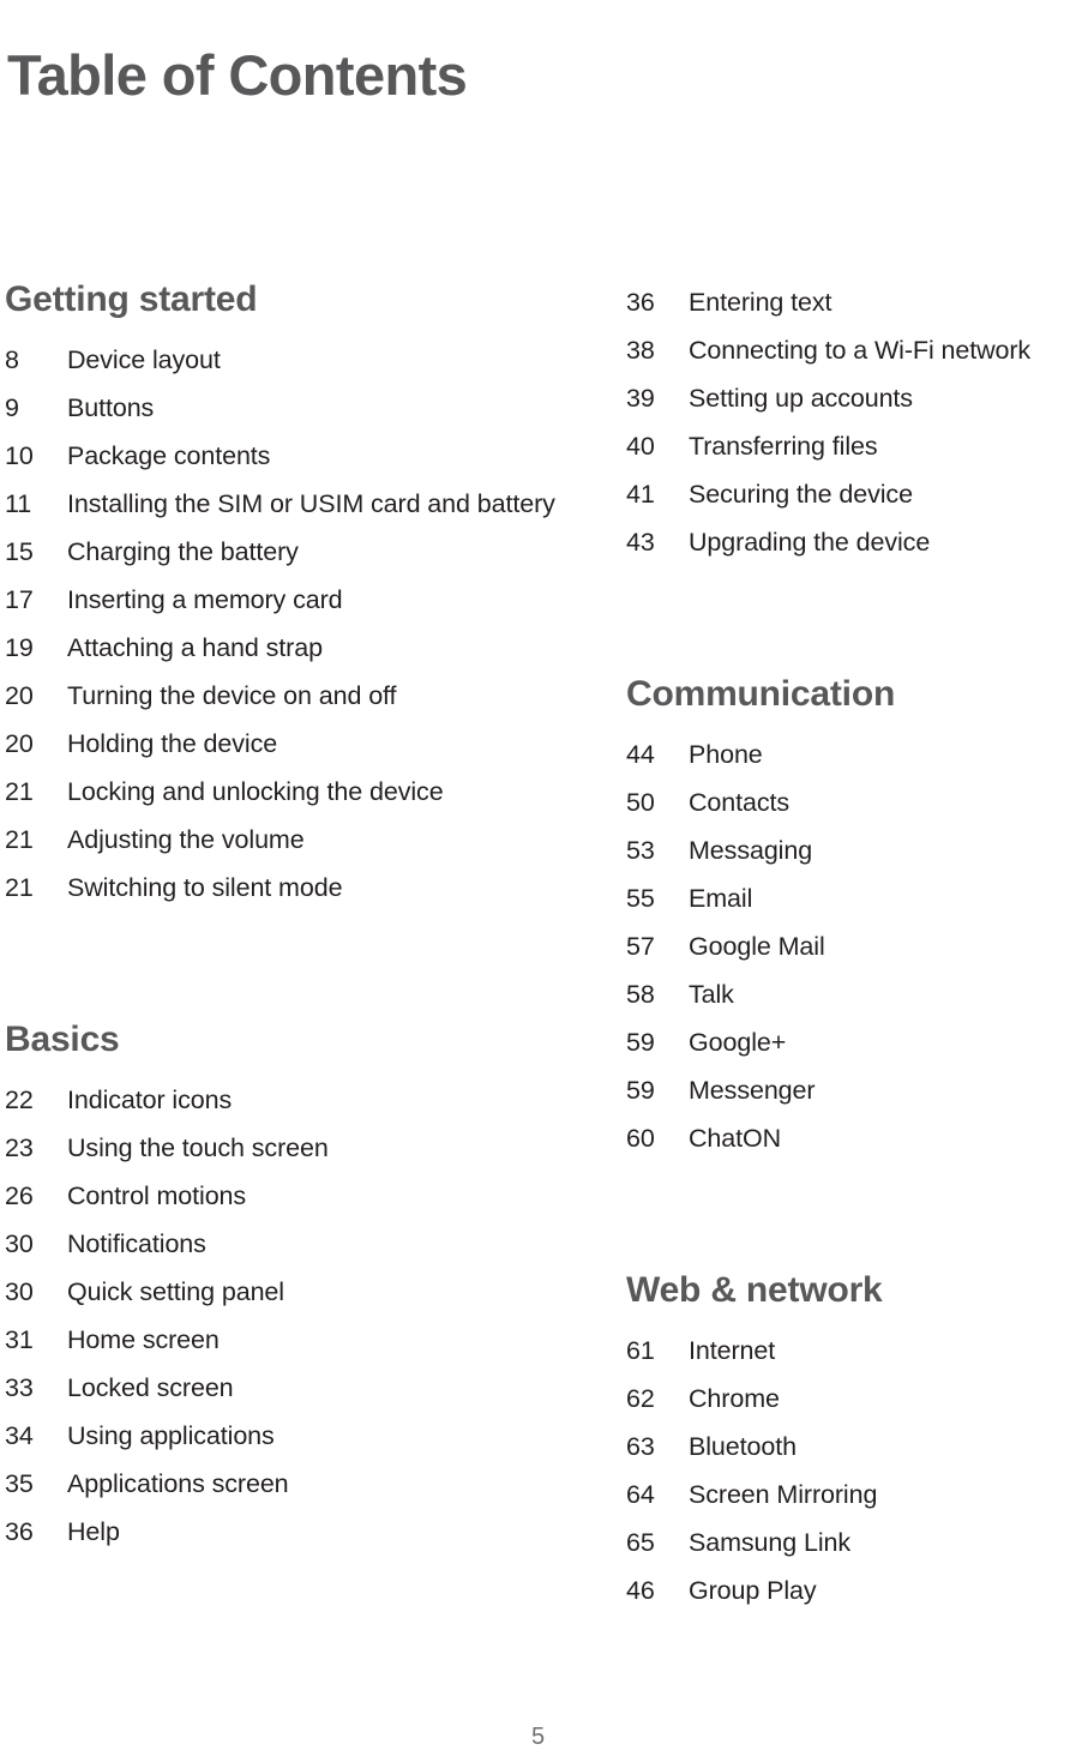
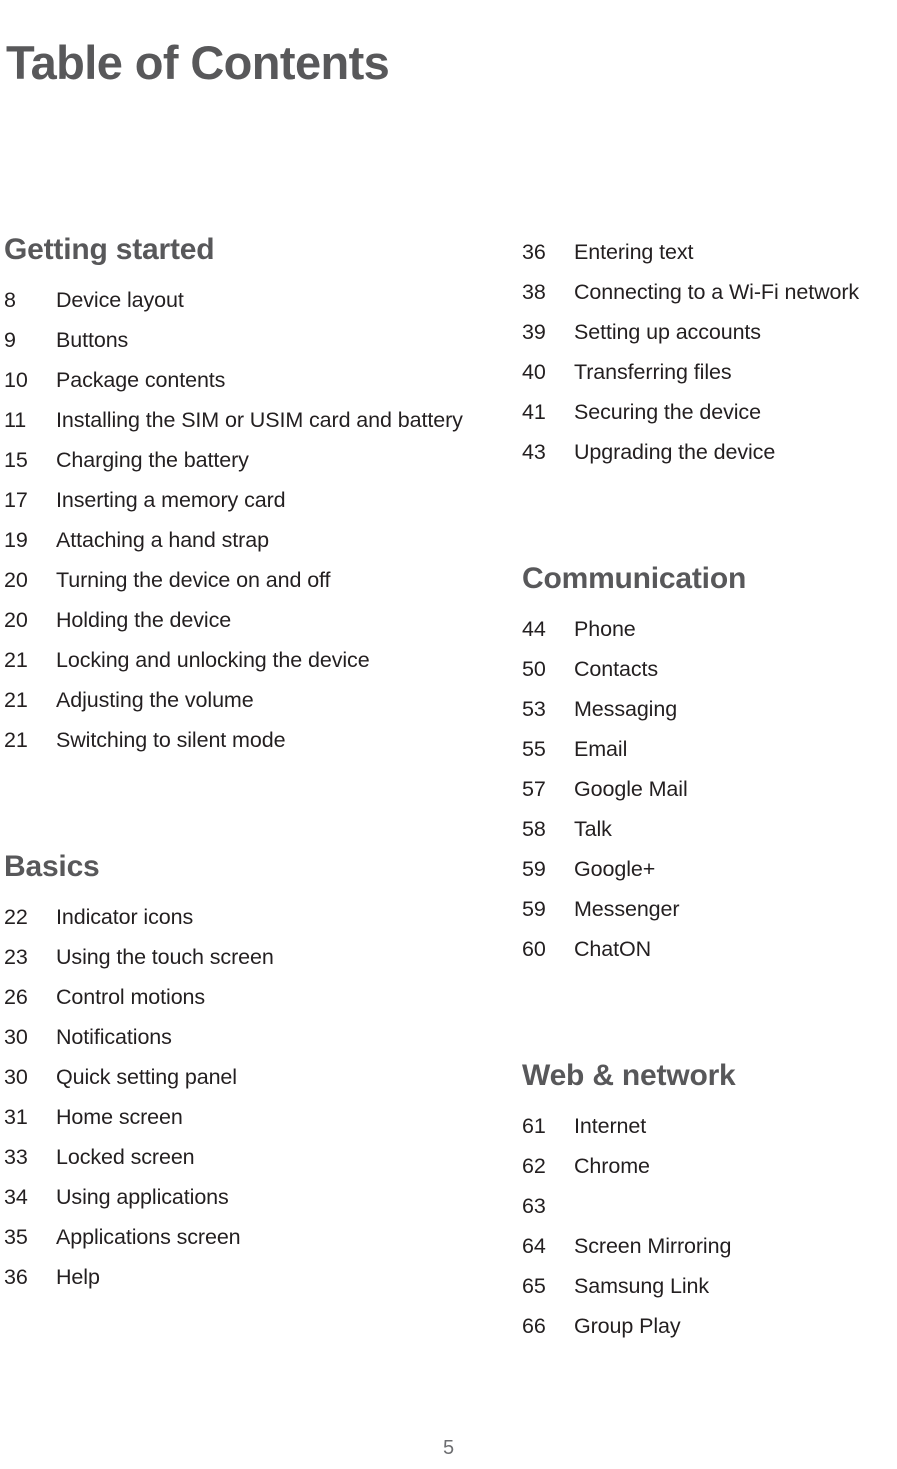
  Table of Contents
  Getting started
  8
  Device layout
  9
  Buttons
  10
  Package contents
  11
  Installing the SIM or USIM card and battery
  15
  Charging the battery
  17
  Inserting a memory card
  19
  Attaching a hand strap
  20
  Turning the device on and off
  20
  Holding the device
  21
  Locking and unlocking the device
  21
  Adjusting the volume
  21
  Switching to silent mode
  Basics
  22
  Indicator icons
  23
  Using the touch screen
  26
  Control motions
  30
  Notifications
  30
  Quick setting panel
  31
  Home screen
  33
  Locked screen
  34
  Using applications
  35
  Applications screen
  36
  Help
  36
  Entering text
  38
  Connecting to a Wi-Fi network
  39
  Setting up accounts
  40
  Transferring files
  41
  Securing the device
  43
  Upgrading the device
  Communication
  44
  Phone
  50
  Contacts
  53
  Messaging
  55
  Email
  57
  Google Mail
  58
  Talk
  59
  Google+
  59
  Messenger
  60
  ChatON
  Web & network
  61
  Internet
  62
  Chrome
  63
- Bluetooth
  64
  Screen Mirroring
  65
  Samsung Link
- 46
+ 66
  Group Play
  5
